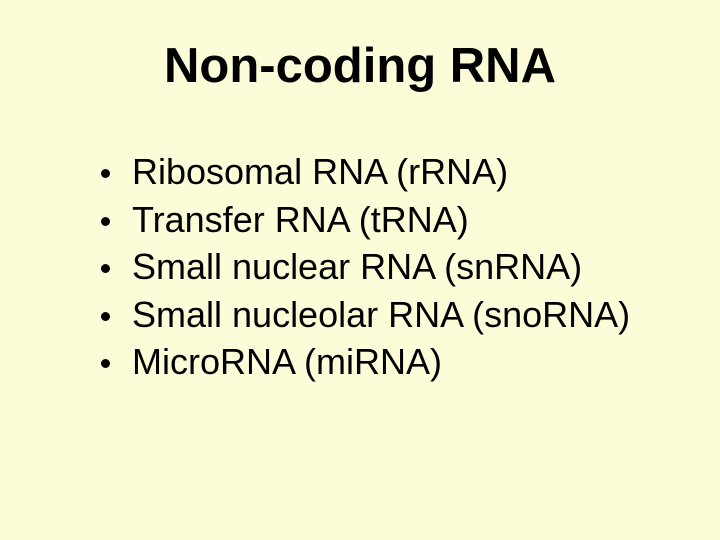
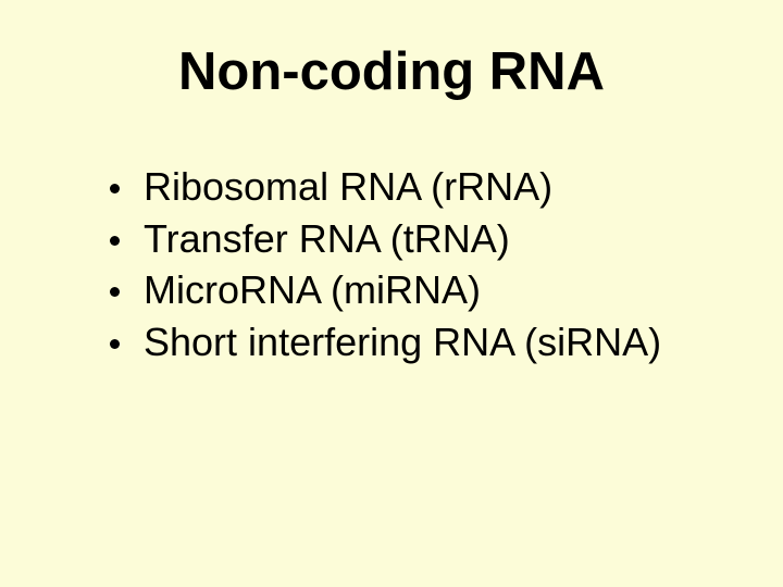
  Non-coding RNA
  Ribosomal RNA (rRNA)
  Transfer RNA (tRNA)
- Small nuclear RNA (snRNA)
- Small nucleolar RNA (snoRNA)
  MicroRNA (miRNA)
+ Short interfering RNA (siRNA)
